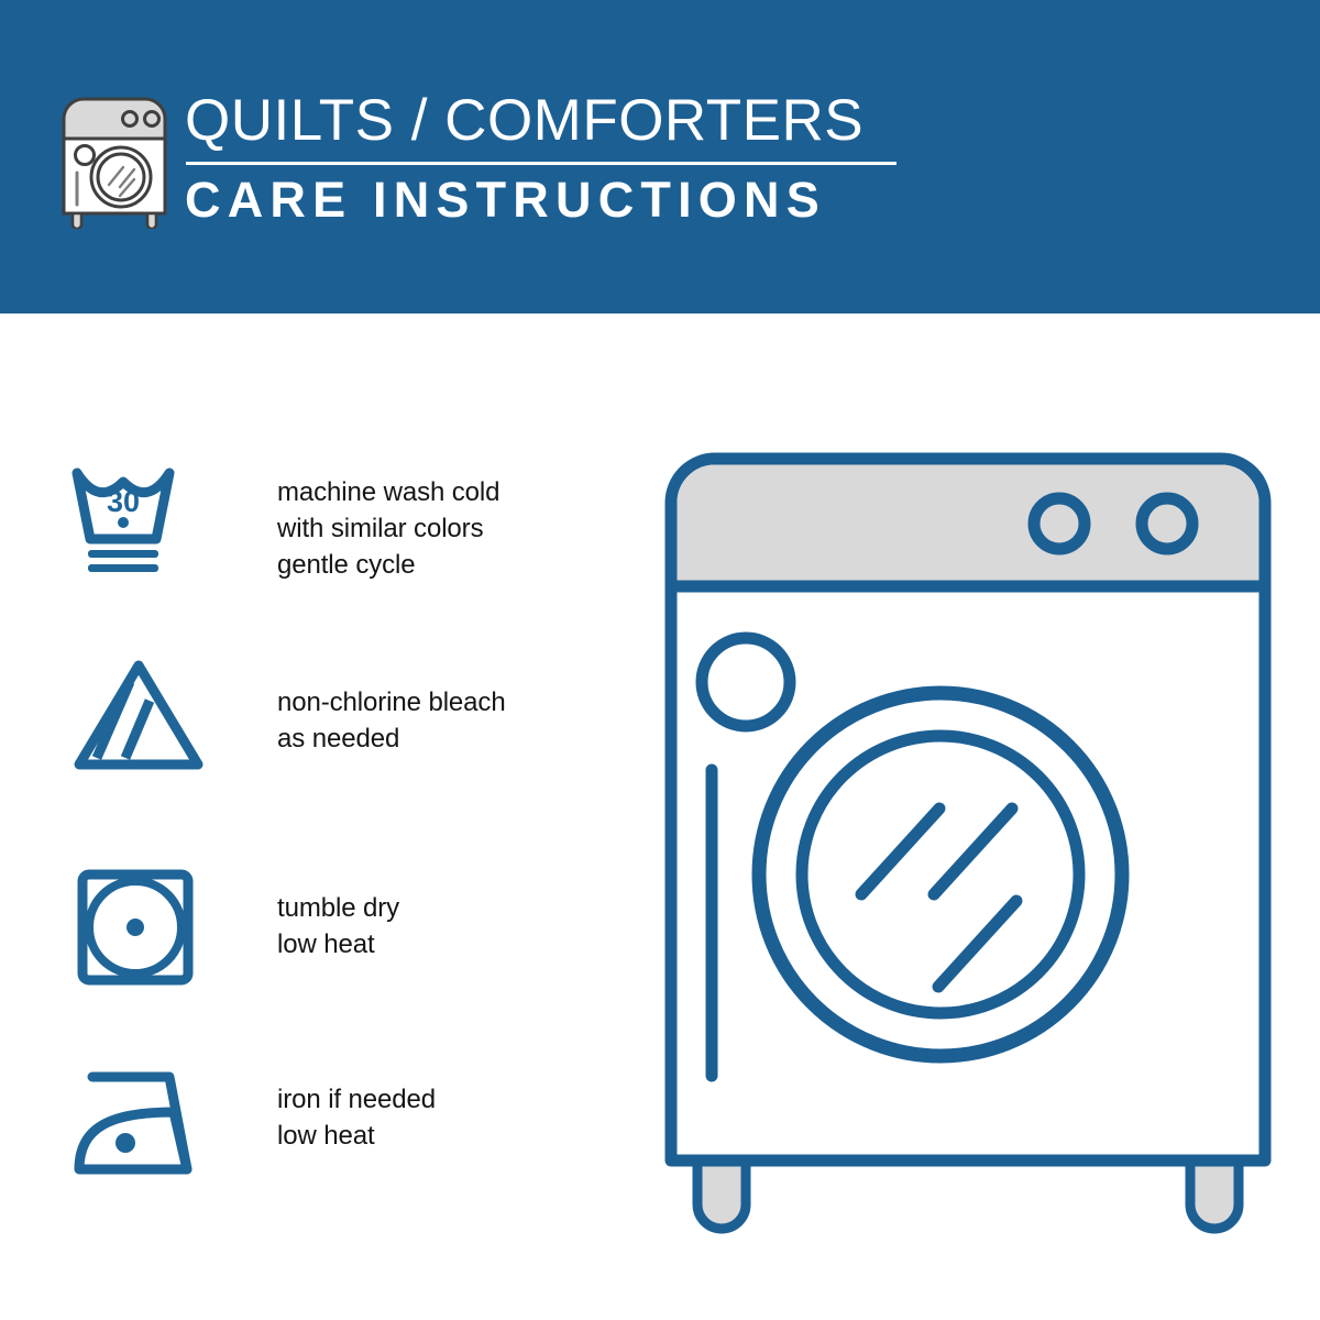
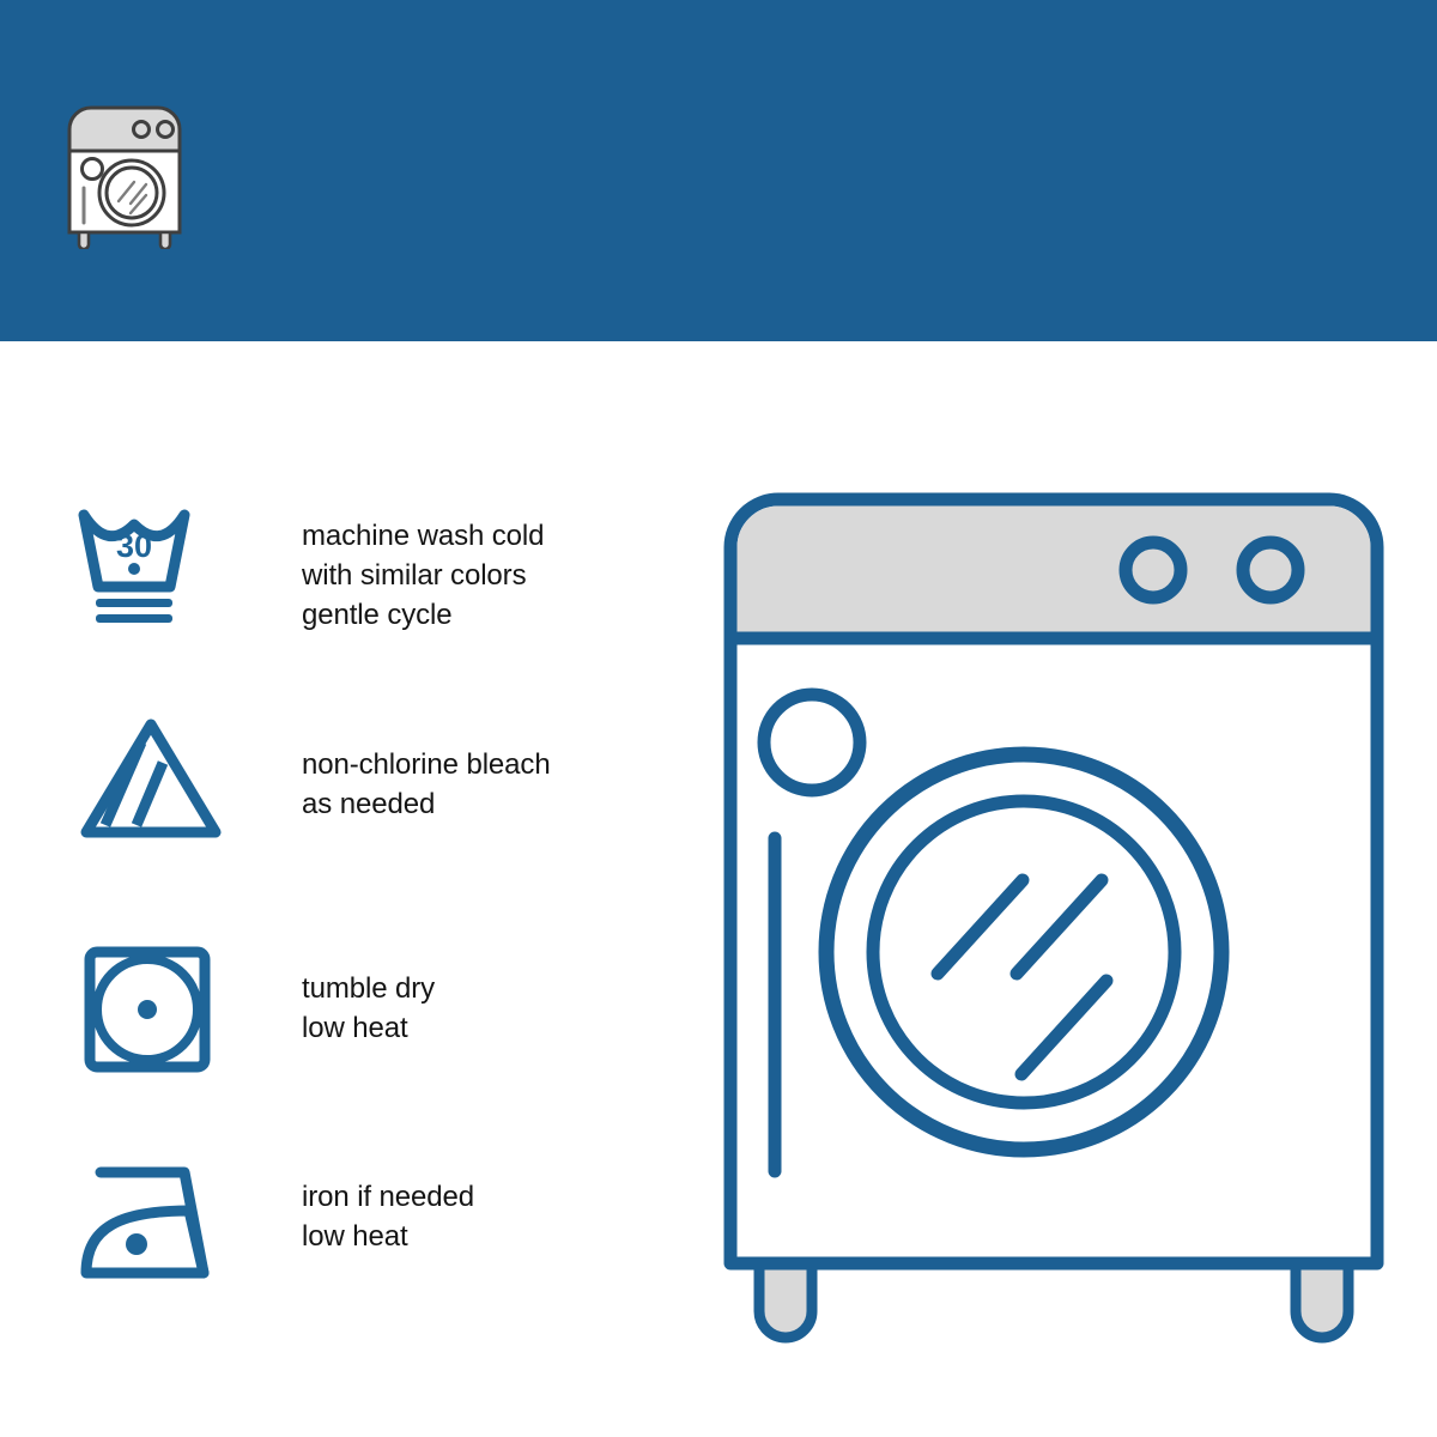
- QUILTS / COMFORTERS
- CARE INSTRUCTIONS
  30
  machine wash cold
  with similar colors
  gentle cycle
  non-chlorine bleach
  as needed
  tumble dry
  low heat
  iron if needed
  low heat
